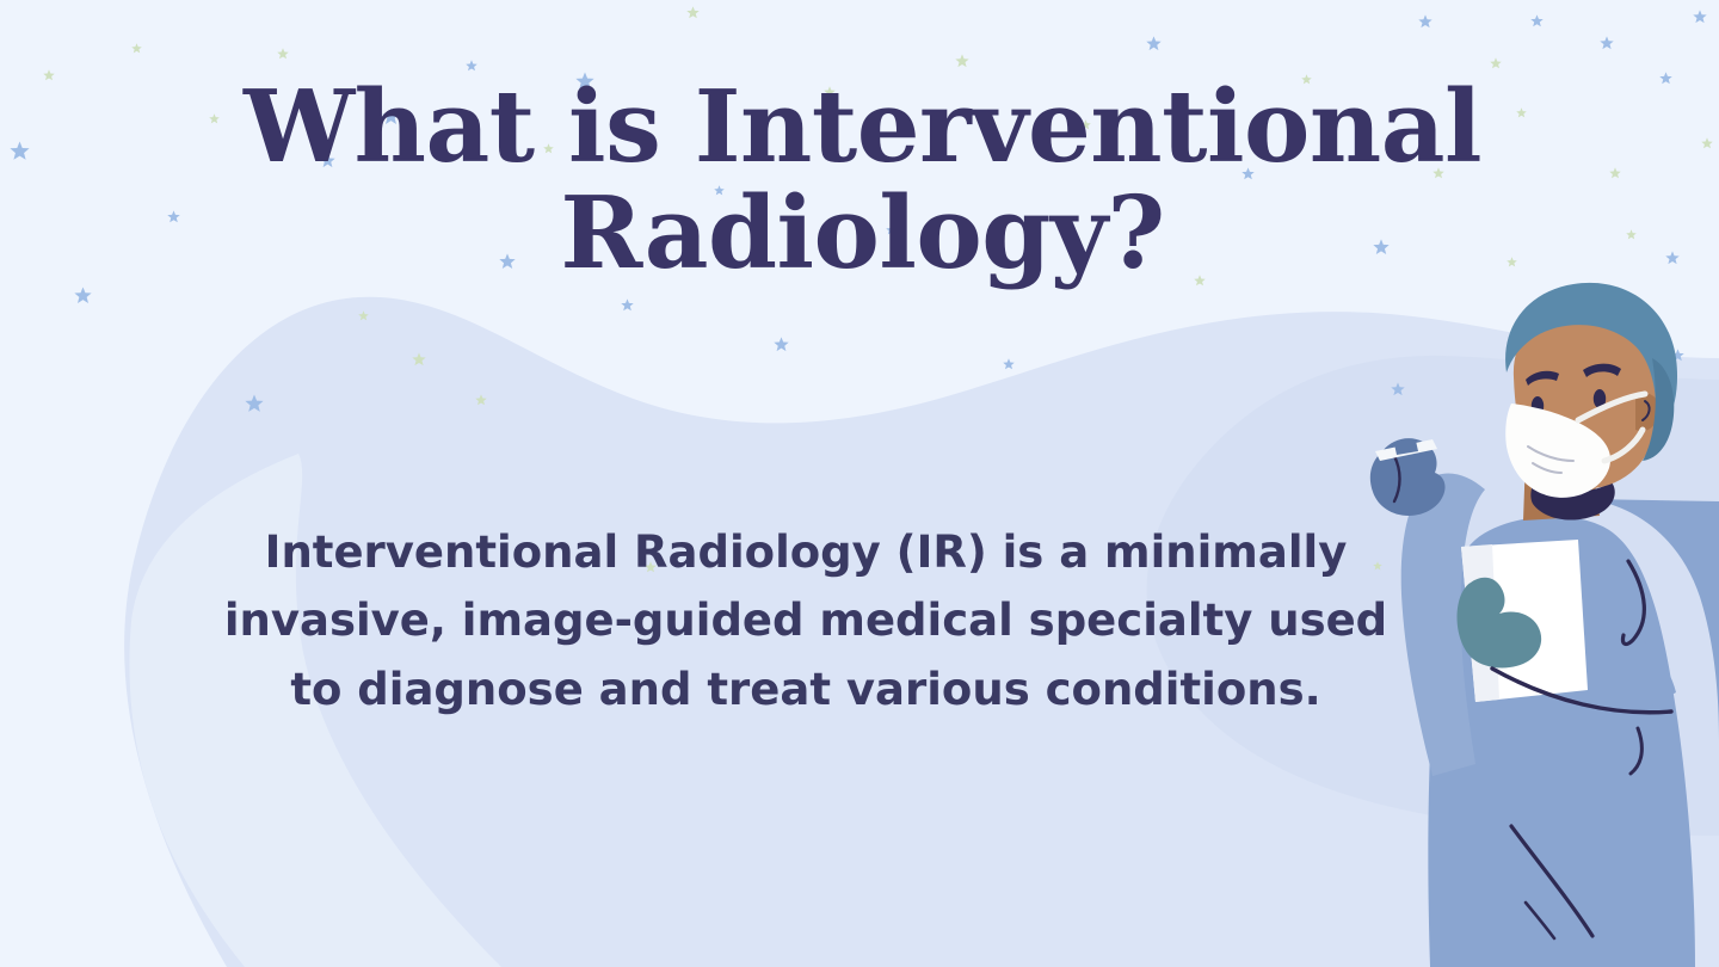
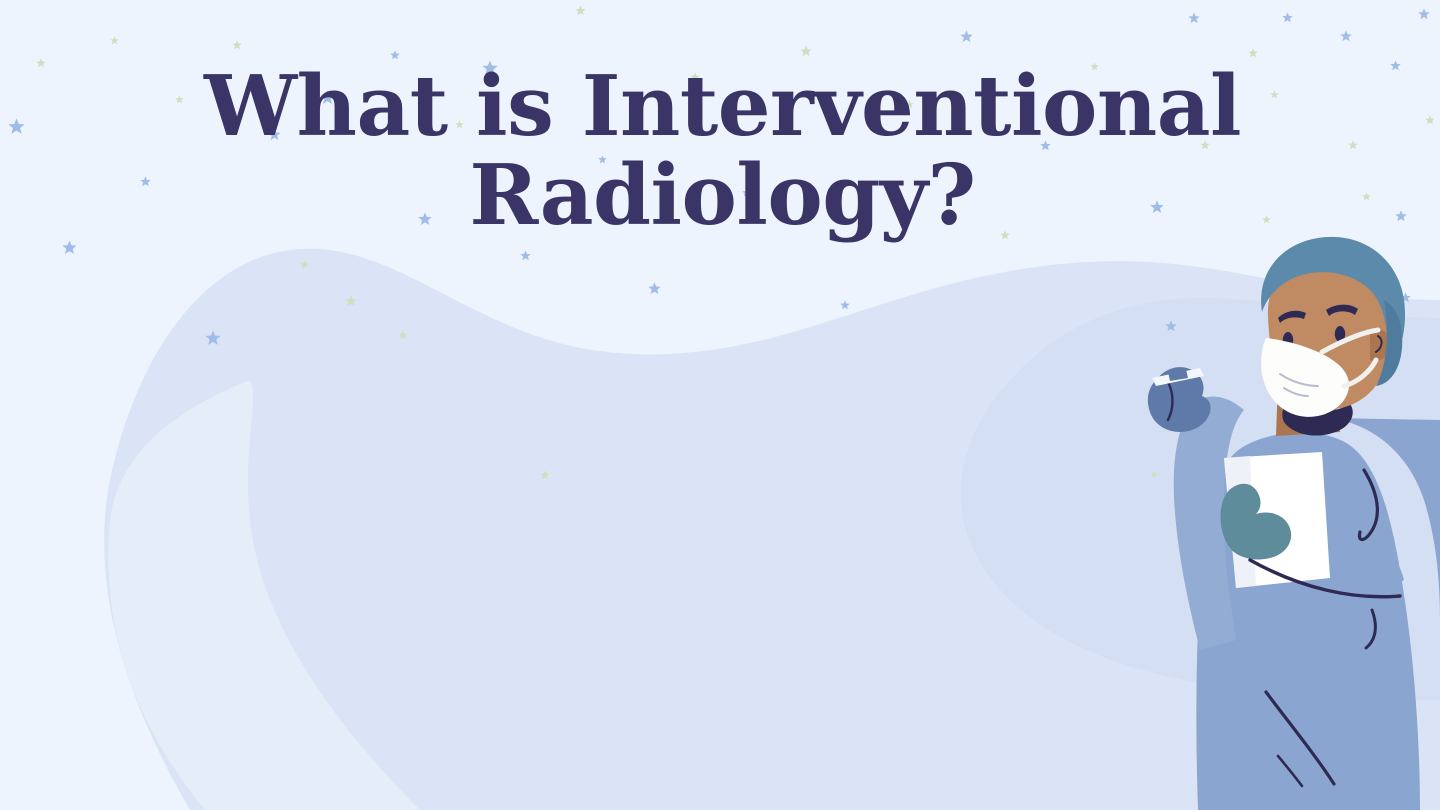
  What is Interventional
  Radiology?
- Interventional Radiology (IR) is a minimally invasive, image-guided medical specialty used to diagnose and treat various conditions.
